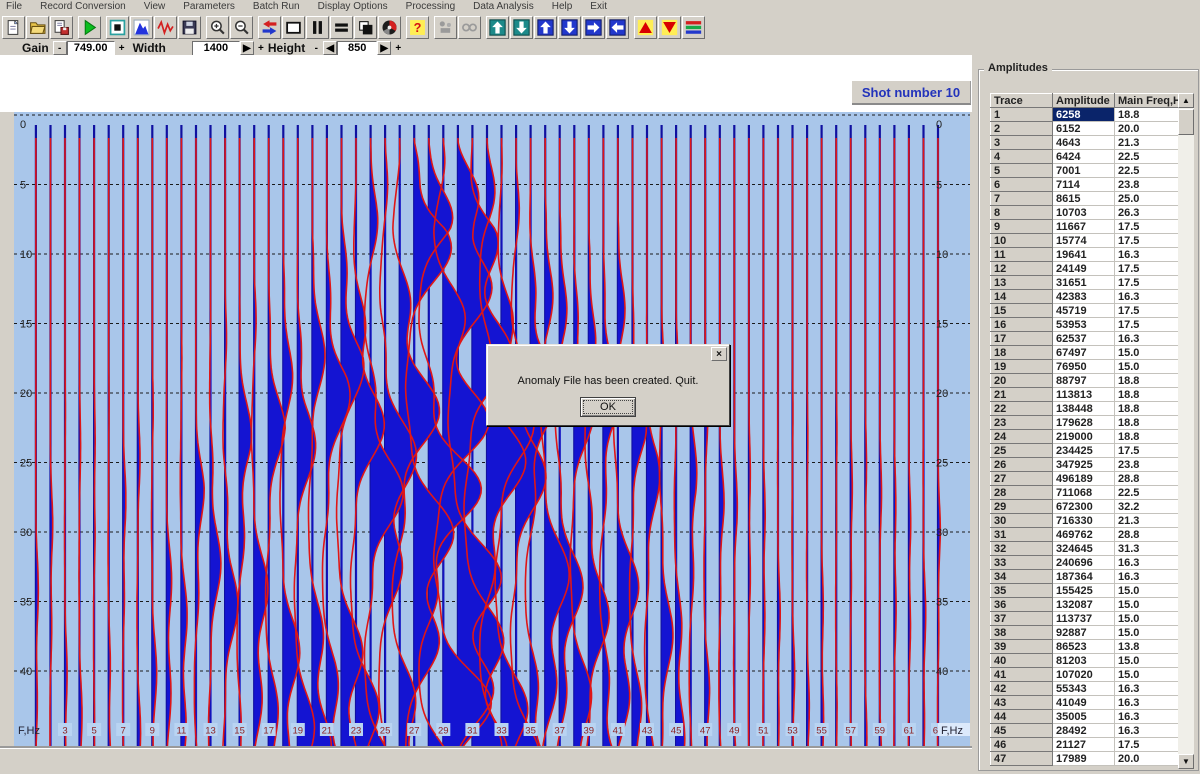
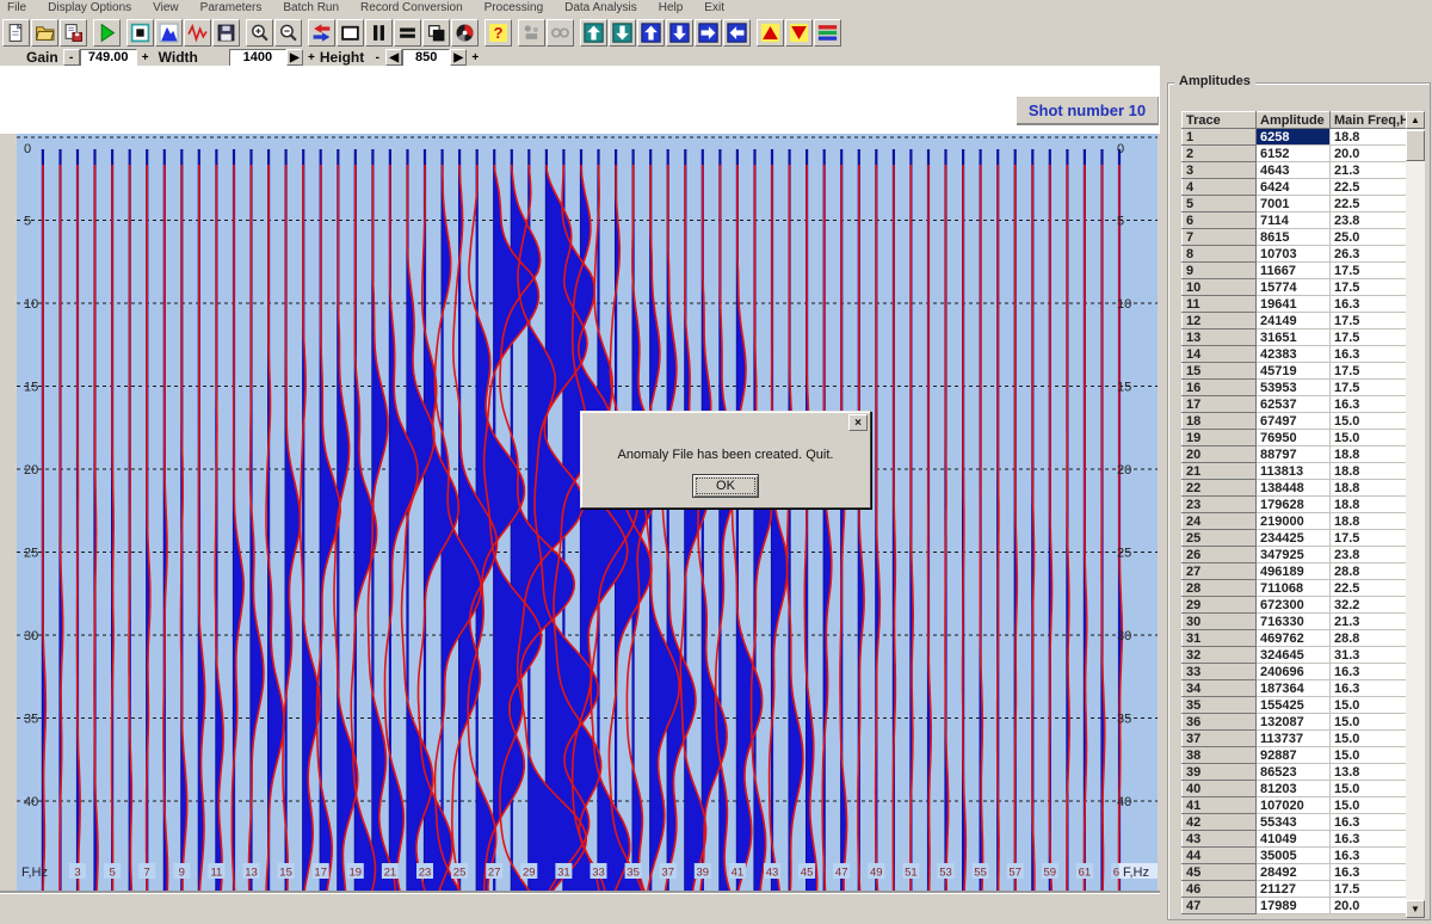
  File
- Record Conversion
+ Display Options
  View
  Parameters
  Batch Run
- Display Options
+ Record Conversion
  Processing
  Data Analysis
  Help
  Exit
  ?
  Gain
  -
  749.00
  +
  Width
  1400
  ▶
  +
  Height
  -
  ◀
  850
  ▶
  +
  Shot number 10
  0
  0
  5
  5
  10
  10
  15
  15
  20
  20
  25
  25
  30
  30
  35
  35
  40
  40
  3
  5
  7
  9
  11
  13
  15
  17
  19
  21
  23
  25
  27
  29
  31
  33
  35
  37
  39
  41
  43
  45
  47
  49
  51
  53
  55
  57
  59
  61
  F,Hz
  F,Hz
  Amplitudes
  Trace	Amplitude	Main Freq,H
  1	6258	18.8
  2	6152	20.0
  3	4643	21.3
  4	6424	22.5
  5	7001	22.5
  6	7114	23.8
  7	8615	25.0
  8	10703	26.3
  9	11667	17.5
  10	15774	17.5
  11	19641	16.3
  12	24149	17.5
  13	31651	17.5
  14	42383	16.3
  15	45719	17.5
  16	53953	17.5
  17	62537	16.3
  18	67497	15.0
  19	76950	15.0
  20	88797	18.8
  21	113813	18.8
  22	138448	18.8
  23	179628	18.8
  24	219000	18.8
  25	234425	17.5
  26	347925	23.8
  27	496189	28.8
  28	711068	22.5
  29	672300	32.2
  30	716330	21.3
  31	469762	28.8
  32	324645	31.3
  33	240696	16.3
  34	187364	16.3
  35	155425	15.0
  36	132087	15.0
  37	113737	15.0
  38	92887	15.0
  39	86523	13.8
  40	81203	15.0
  41	107020	15.0
  42	55343	16.3
  43	41049	16.3
  44	35005	16.3
  45	28492	16.3
  46	21127	17.5
  47	17989	20.0
  ▲
  ▼
  ×
  Anomaly File has been created. Quit.
  OK
